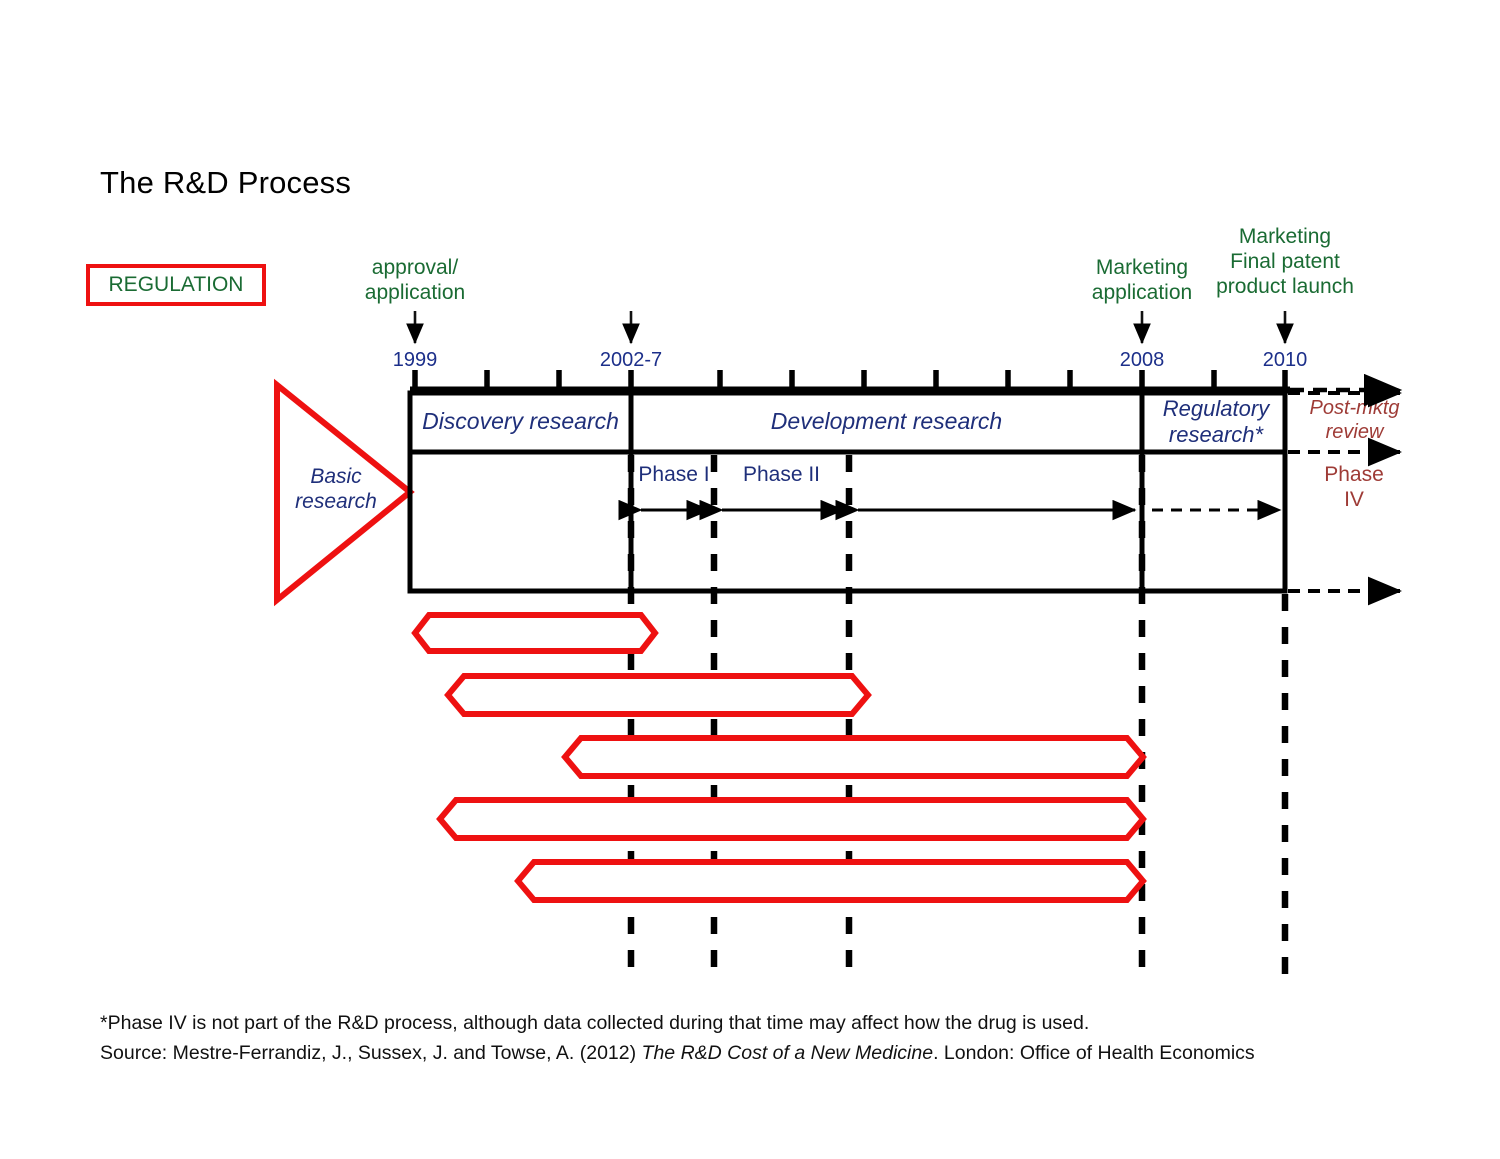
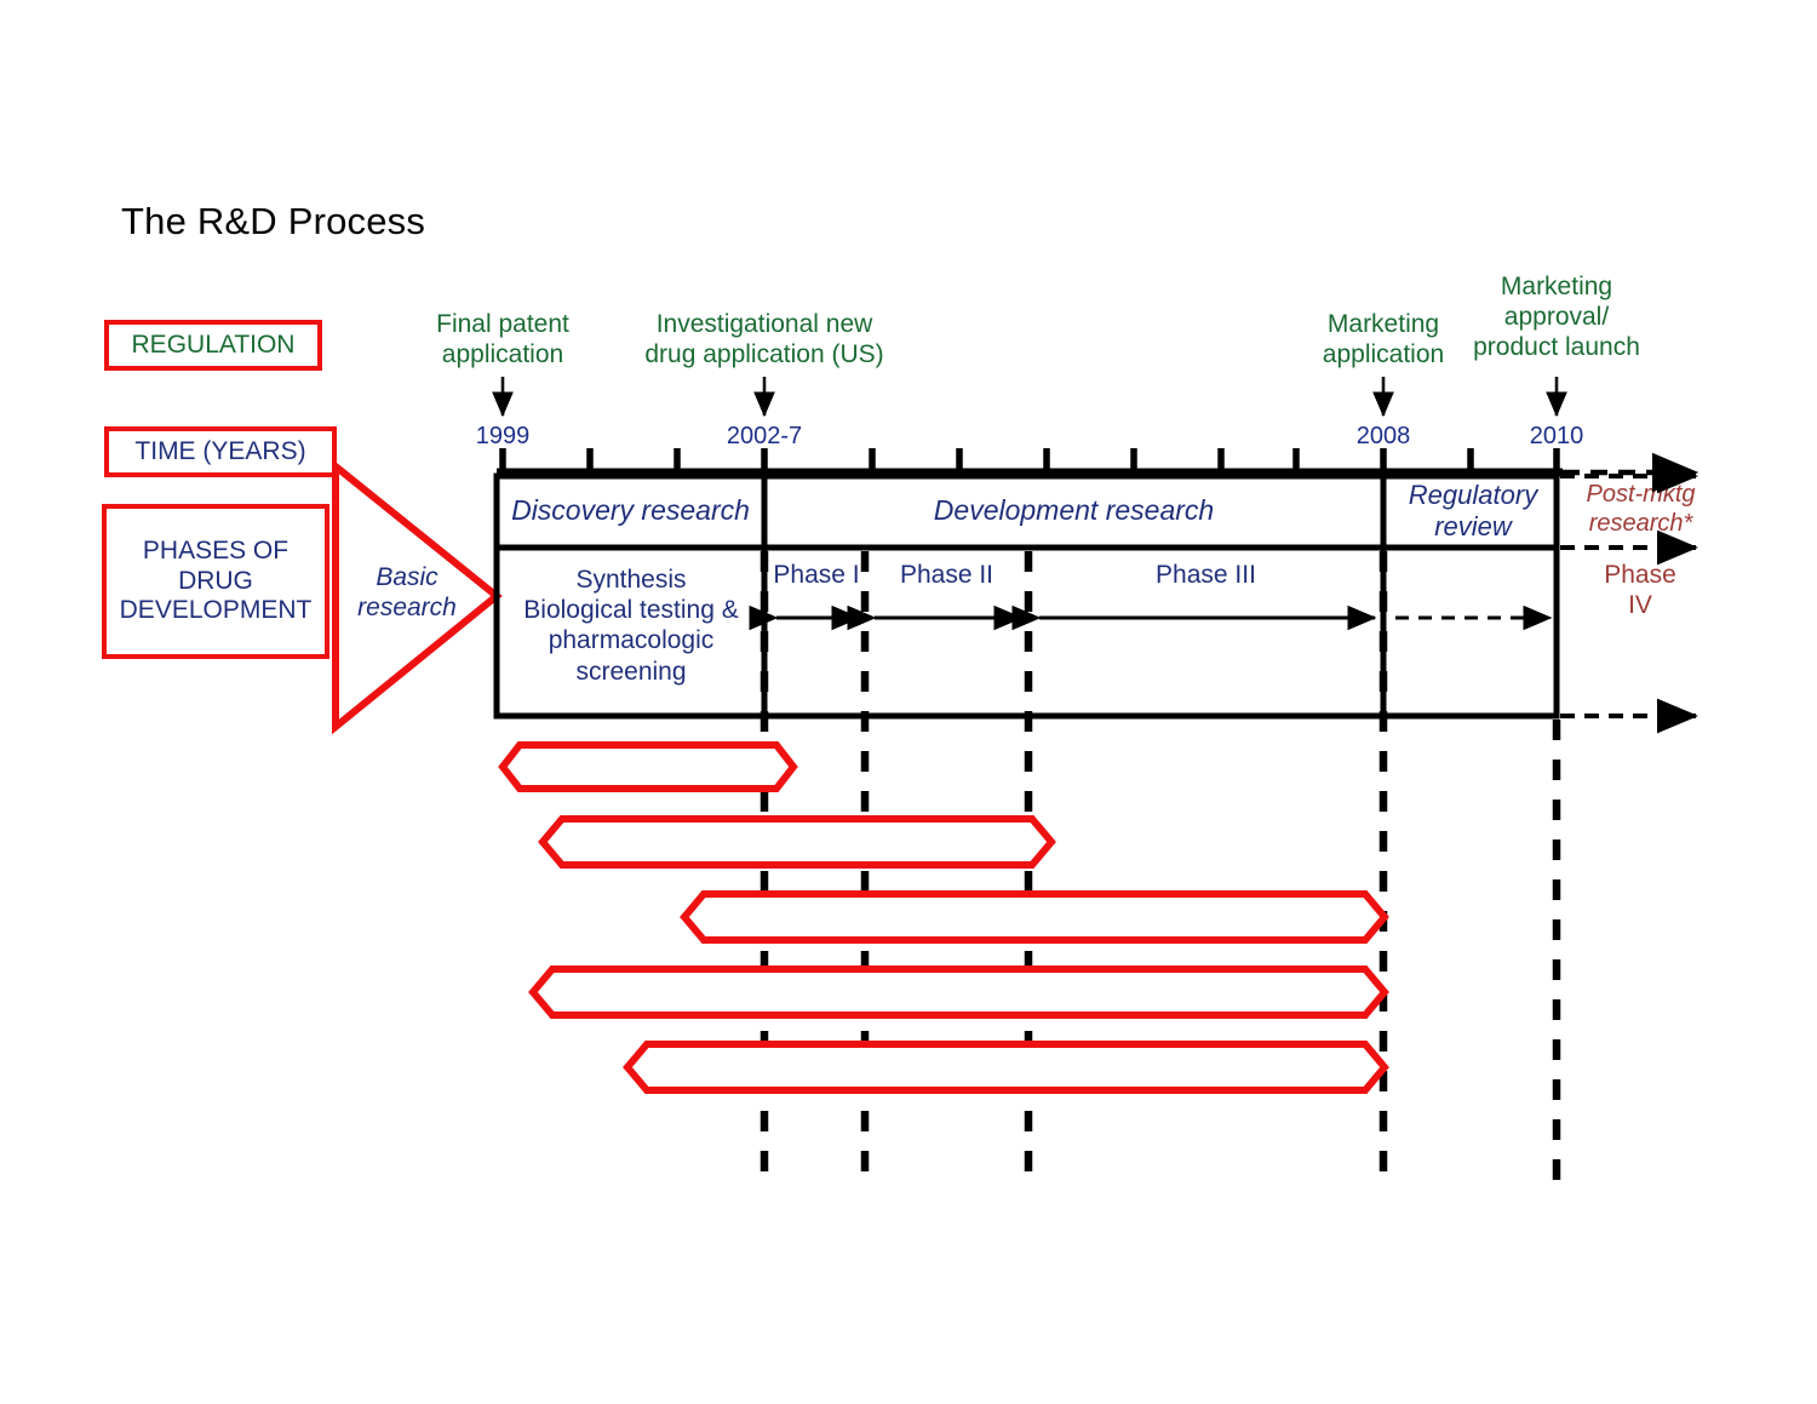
  The R&D Process
  REGULATION
+ TIME (YEARS)
+ PHASES OF
+ DRUG
+ DEVELOPMENT
  Basic
  research
- approval/
+ Final patent
  application
+ Investigational new
+ drug application (US)
  Marketing
  application
  Marketing
- Final patent
+ approval/
  product launch
  1999
  2002-7
  2008
  2010
  Discovery research
  Development research
  Regulatory
- research*
+ review
  Post-mktg
- review
+ research*
+ Synthesis
+ Biological testing &
+ pharmacologic
+ screening
  Phase I
  Phase II
+ Phase III
  Phase
  IV
- *Phase IV is not part of the R&D process, although data collected during that time may affect how the drug is used.
- Source: Mestre-Ferrandiz, J., Sussex, J. and Towse, A. (2012) The R&D Cost of a New Medicine. London: Office of Health Economics
